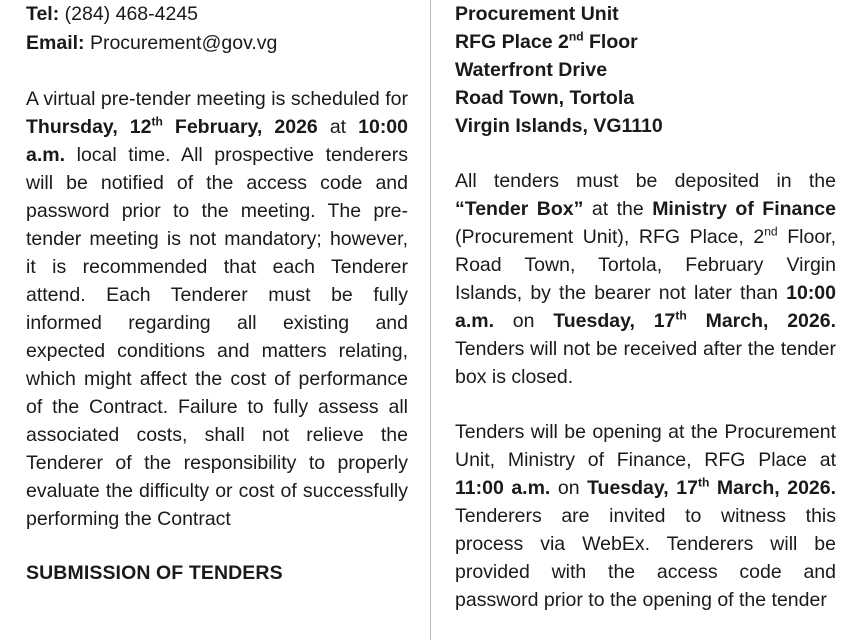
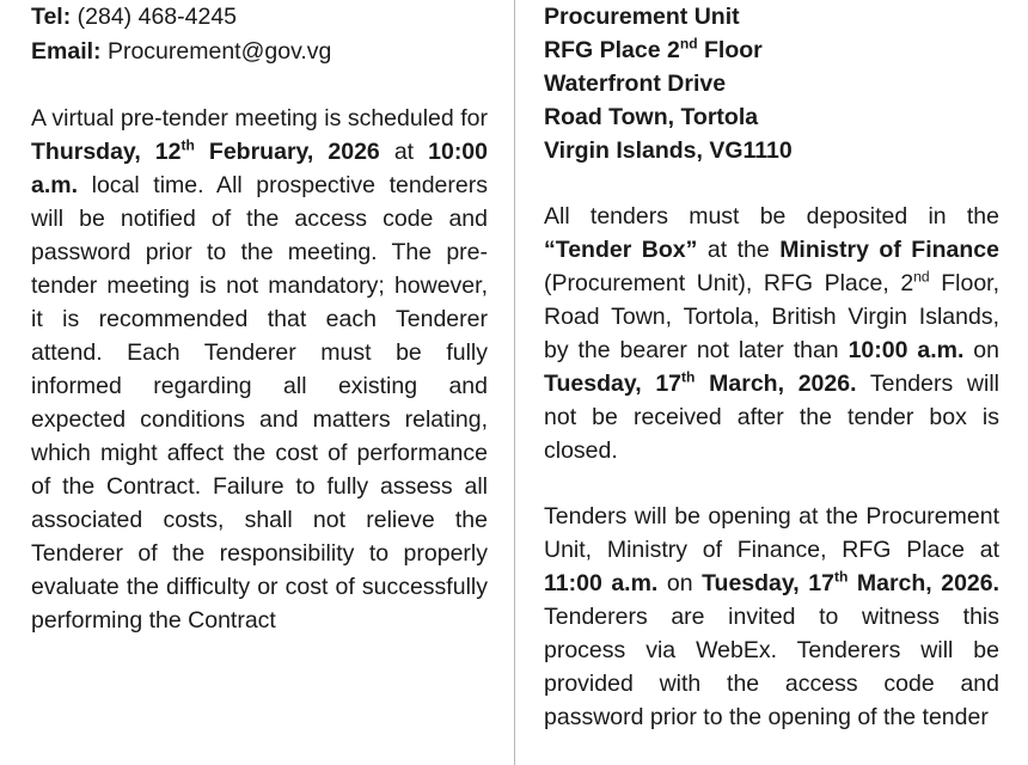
  Tel: (284) 468-4245
  Email: Procurement@gov.vg
  A virtual pre-tender meeting is scheduled for Thursday, 12th February, 2026 at 10:00 a.m. local time. All prospective tenderers will be notified of the access code and password prior to the meeting. The pre-tender meeting is not mandatory; however, it is recommended that each Tenderer attend. Each Tenderer must be fully informed regarding all existing and expected conditions and matters relating, which might affect the cost of performance of the Contract. Failure to fully assess all associated costs, shall not relieve the Tenderer of the responsibility to properly evaluate the difficulty or cost of successfully performing the Contract
- SUBMISSION OF TENDERS
  Procurement Unit
  RFG Place 2nd Floor
  Waterfront Drive
  Road Town, Tortola
  Virgin Islands, VG1110
- All tenders must be deposited in the “Tender Box” at the Ministry of Finance (Procurement Unit), RFG Place, 2nd Floor, Road Town, Tortola, February Virgin Islands, by the bearer not later than 10:00 a.m. on Tuesday, 17th March, 2026. Tenders will not be received after the tender box is closed.
+ All tenders must be deposited in the “Tender Box” at the Ministry of Finance (Procurement Unit), RFG Place, 2nd Floor, Road Town, Tortola, British Virgin Islands, by the bearer not later than 10:00 a.m. on Tuesday, 17th March, 2026. Tenders will not be received after the tender box is closed.
  Tenders will be opening at the Procurement Unit, Ministry of Finance, RFG Place at 11:00 a.m. on Tuesday, 17th March, 2026. Tenderers are invited to witness this process via WebEx. Tenderers will be provided with the access code and password prior to the opening of the tender
